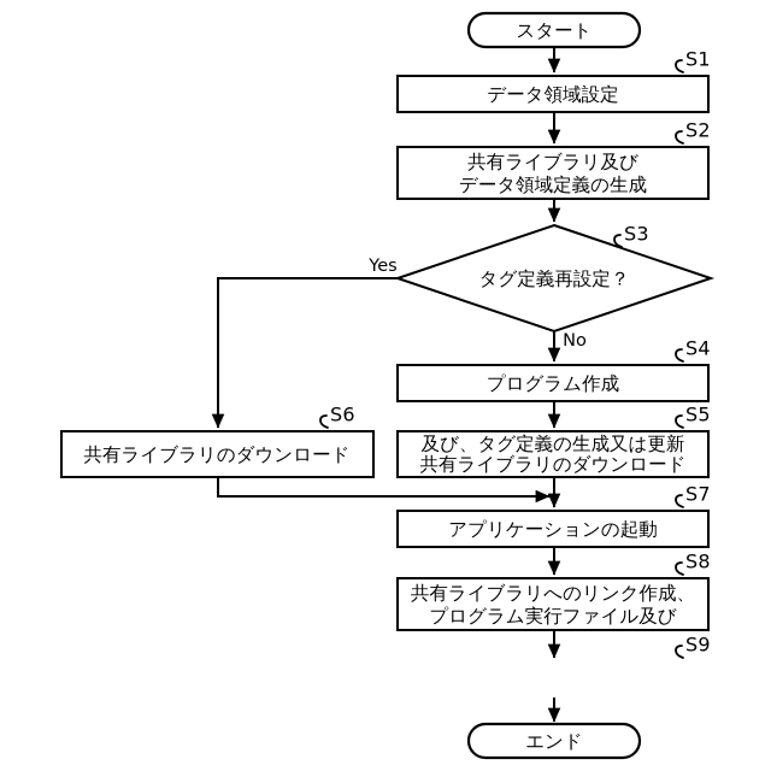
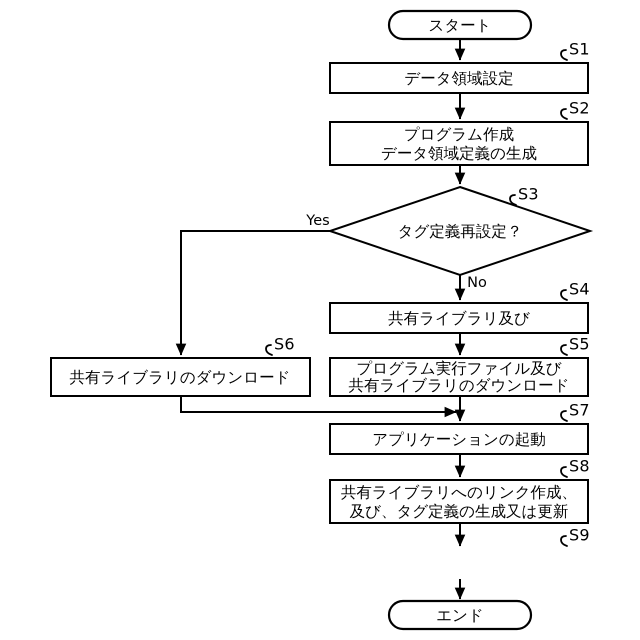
  スタート
  データ領域設定
  S1
- 共有ライブラリ及び
+ プログラム作成
  データ領域定義の生成
  S2
  タグ定義再設定？
  S3
  Yes
  No
- プログラム作成
+ 共有ライブラリ及び
  S4
- 及び、タグ定義の生成又は更新
+ プログラム実行ファイル及び
  共有ライブラリのダウンロード
  S5
  共有ライブラリのダウンロード
  S6
  アプリケーションの起動
  S7
  共有ライブラリへのリンク作成、
- プログラム実行ファイル及び
+ 及び、タグ定義の生成又は更新
  S8
  S9
  エンド
